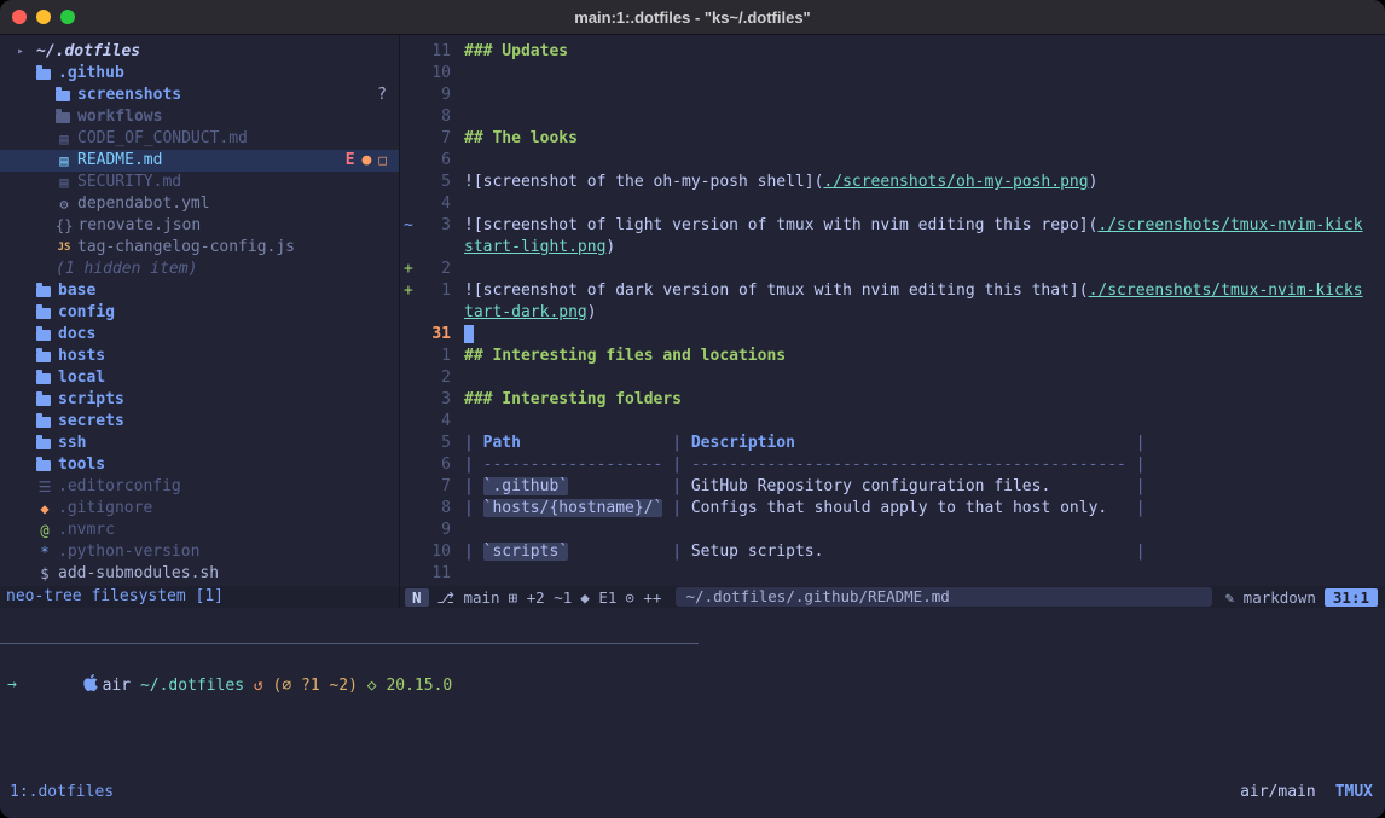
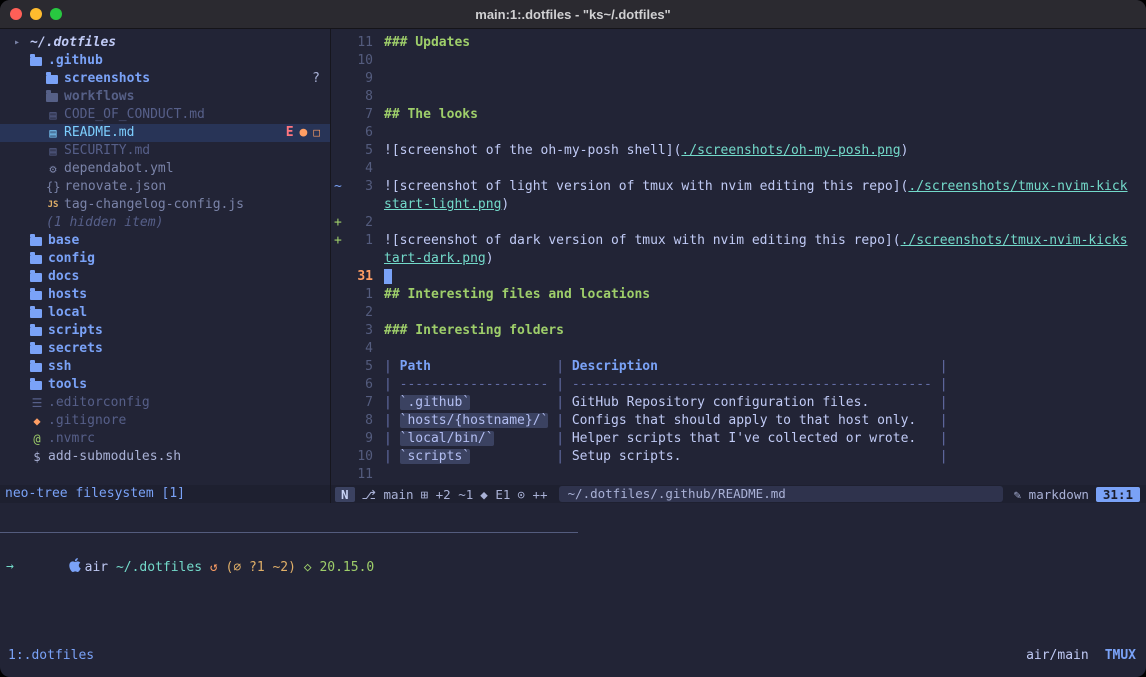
  main:1:.dotfiles - "ks~/.dotfiles"
  ▸
  ~/.dotfiles
  .github
  screenshots
  ?
  workflows
  ▤
  CODE_OF_CONDUCT.md
  ▤
  README.md
  E
  ●
  □
  ▤
  SECURITY.md
  ⚙
  dependabot.yml
  {}
  renovate.json
  JS
  tag-changelog-config.js
  (1 hidden item)
  base
  config
  docs
  hosts
  local
  scripts
  secrets
  ssh
  tools
  ☰
  .editorconfig
  ◆
  .gitignore
  @
  .nvmrc
- *
- .python-version
  $
  add-submodules.sh
  neo-tree filesystem [1]
  11
  ### Updates
  10
  9
  8
  7
  ## The looks
  6
  5
  ![screenshot of the oh-my-posh shell](./screenshots/oh-my-posh.png)
  4
  ~
  3
  ![screenshot of light version of tmux with nvim editing this repo](./screenshots/tmux-nvim-kick
  start-light.png)
  +
  2
  +
  1
- ![screenshot of dark version of tmux with nvim editing this that](./screenshots/tmux-nvim-kicks
+ ![screenshot of dark version of tmux with nvim editing this repo](./screenshots/tmux-nvim-kicks
  tart-dark.png)
  31
  1
  ## Interesting files and locations
  2
  3
  ### Interesting folders
  4
  5
  | Path | Description |
  6
  | ------------------- | ---------------------------------------------- |
  7
  | `.github` | GitHub Repository configuration files. |
  8
  | `hosts/{hostname}/` | Configs that should apply to that host only. |
  9
+ | `local/bin/` | Helper scripts that I've collected or wrote. |
  10
  | `scripts` | Setup scripts. |
  11
  N
  ⎇ main
  ⊞ +2 ~1
  ◆ E1
  ⊙ ++
  ~/.dotfiles/.github/README.md
  ✎ markdown
  31:1
  air ~/.dotfiles ↺ (⌀ ?1 ~2) ◇ 20.15.0
  →
  1:.dotfiles
  air/main
  TMUX
